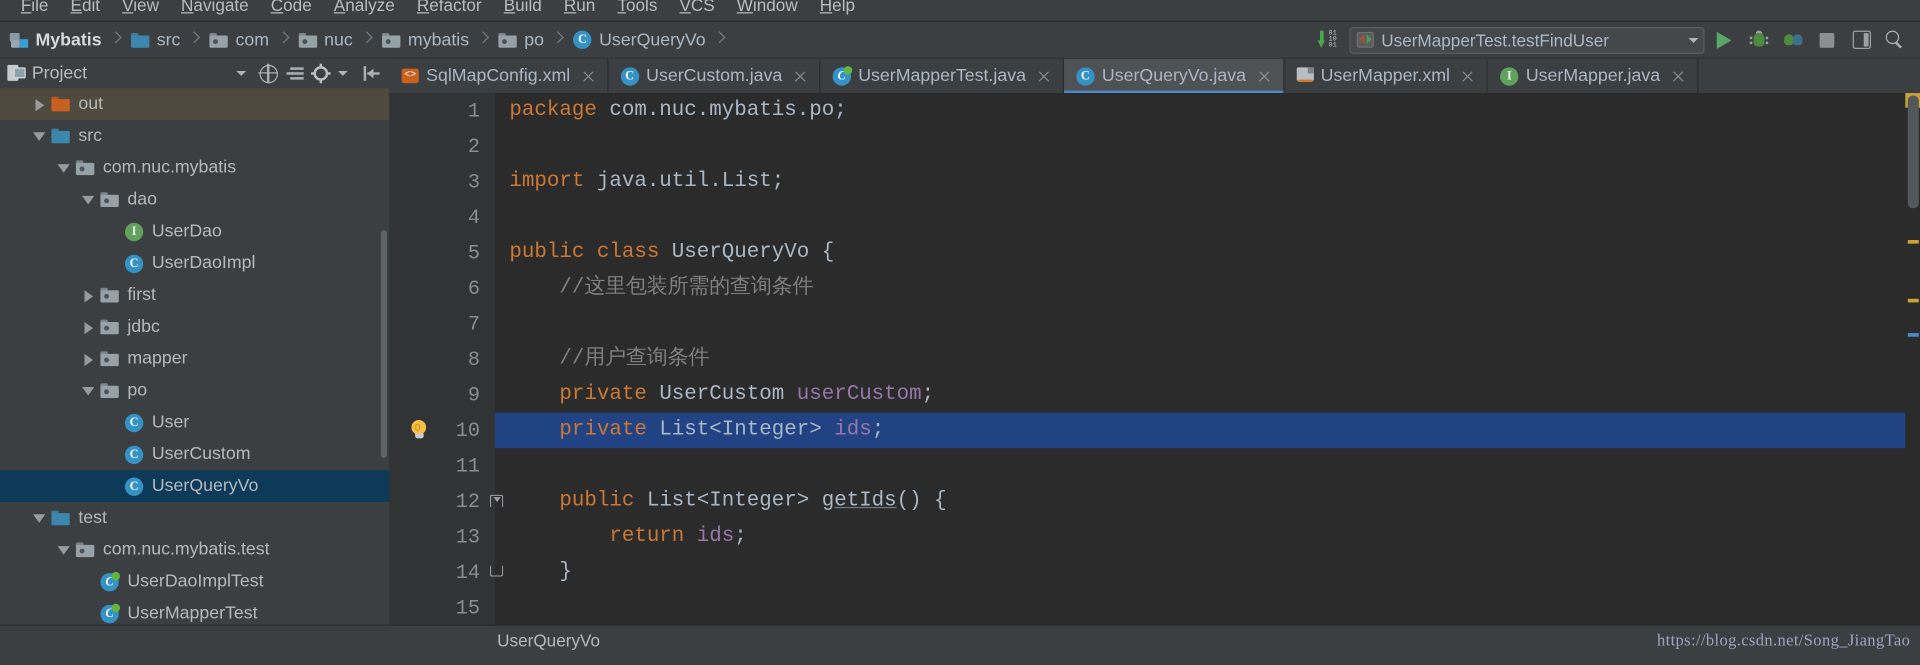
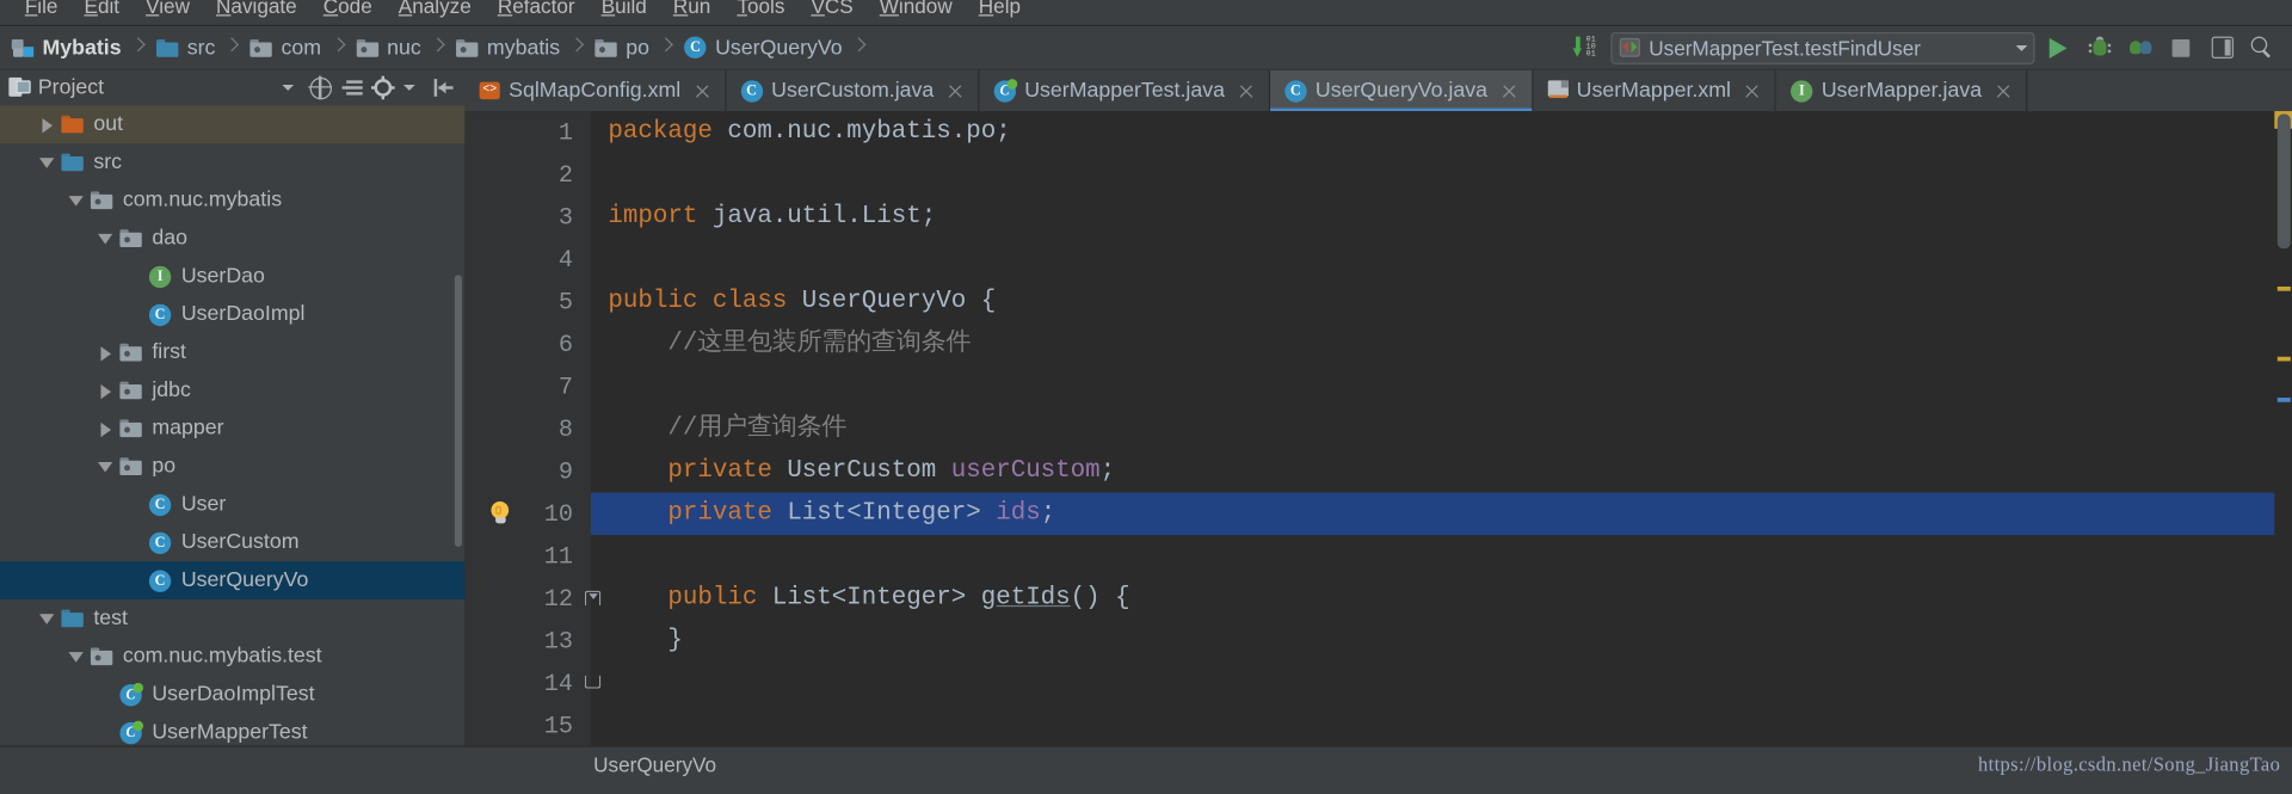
  File
  Edit
  View
  Navigate
  Code
  Analyze
  Refactor
  Build
  Run
  Tools
  VCS
  Window
  Help
  Mybatis
  src
  com
  nuc
  mybatis
  po
  C
  UserQueryVo
  UserMapperTest.testFindUser
  Project
  out
  src
  com.nuc.mybatis
  dao
  I
  UserDao
  C
  UserDaoImpl
  first
  jdbc
  mapper
  po
  C
  User
  C
  UserCustom
  C
  UserQueryVo
  test
  com.nuc.mybatis.test
  C
  UserDaoImplTest
  C
  UserMapperTest
  <>
  SqlMapConfig.xml
  C
  UserCustom.java
  C
  UserMapperTest.java
  C
  UserQueryVo.java
  UserMapper.xml
  I
  UserMapper.java
  1
  2
  3
  4
  5
  6
  7
  8
  9
  10
  11
  12
  13
  14
  15
  package com.nuc.mybatis.po;
  import java.util.List;
  public class UserQueryVo {
  //这里包装所需的查询条件
  //用户查询条件
  private UserCustom userCustom;
  private List<Integer> ids;
  public List<Integer> getIds() {
- return ids;
  }
  UserQueryVo
  https://blog.csdn.net/Song_JiangTao
